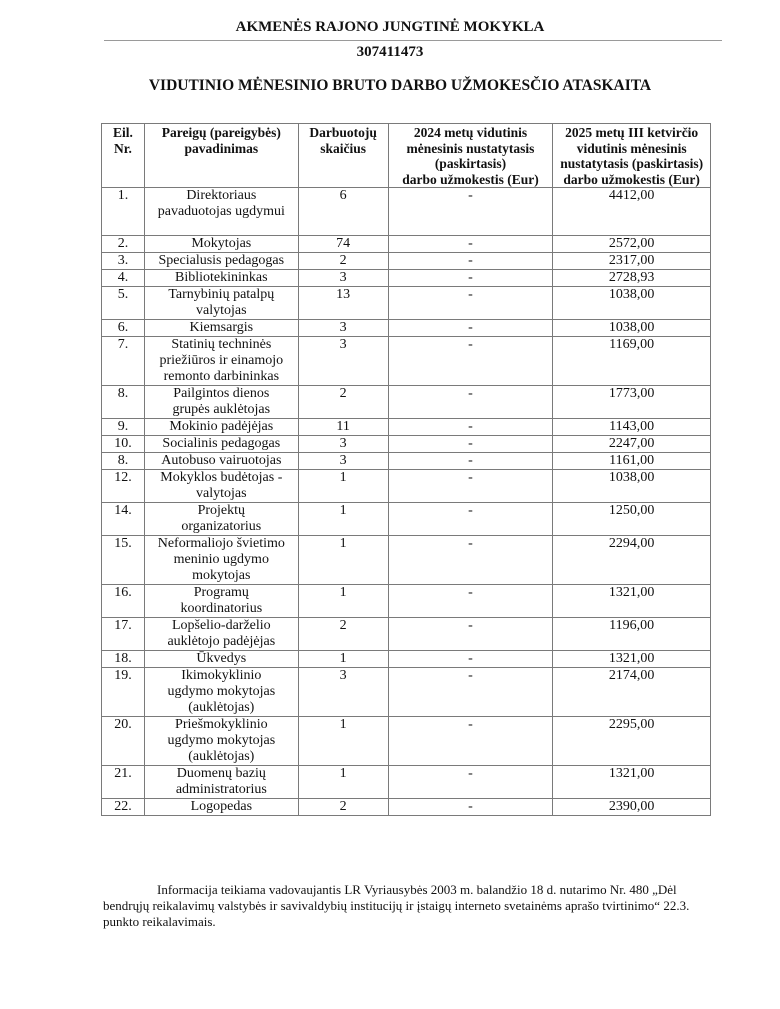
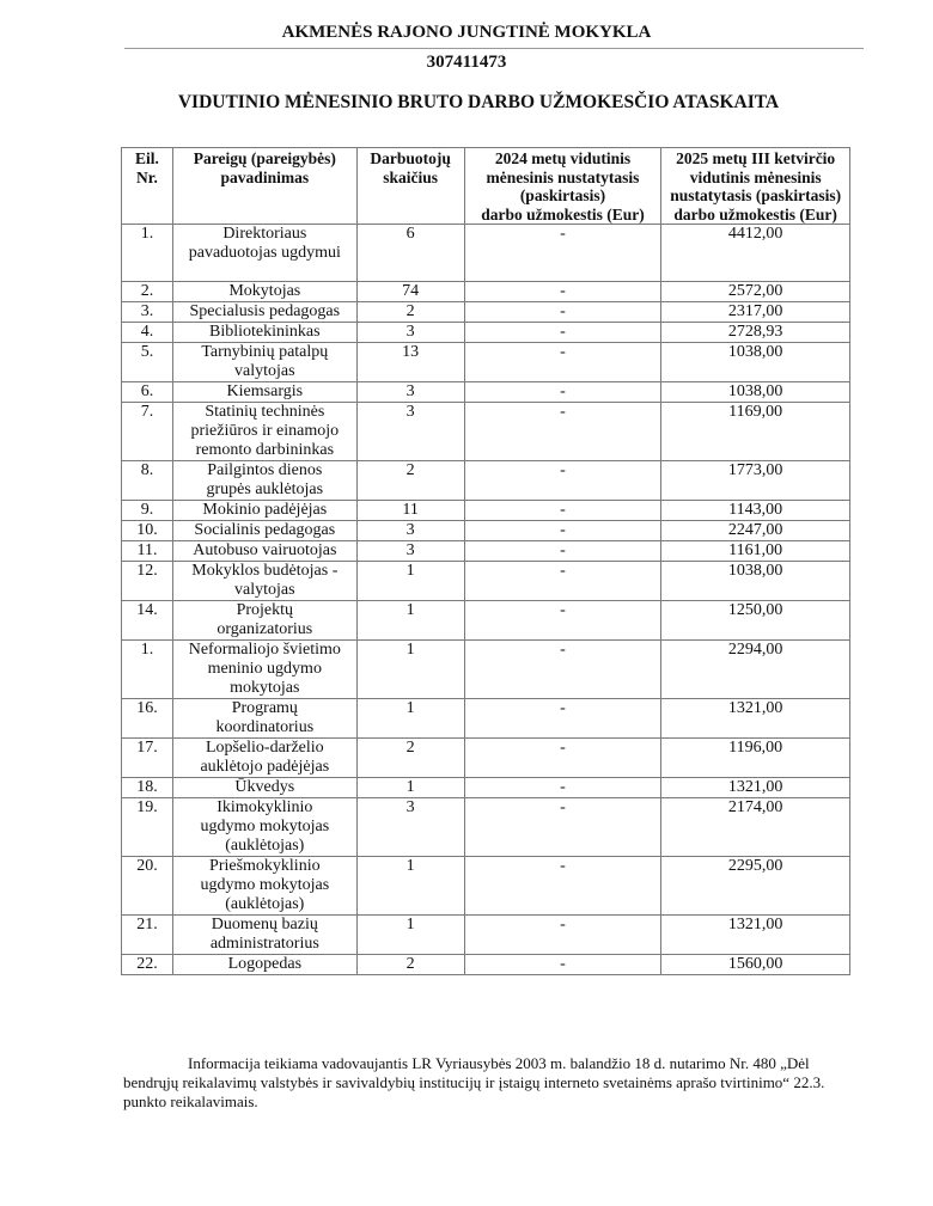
  AKMENĖS RAJONO JUNGTINĖ MOKYKLA
  307411473
  VIDUTINIO MĖNESINIO BRUTO DARBO UŽMOKESČIO ATASKAITA
  Eil.Nr.	Pareigų (pareigybės)pavadinimas	Darbuotojųskaičius	2024 metų vidutinismėnesinis nustatytasis(paskirtasis)darbo užmokestis (Eur)	2025 metų III ketvirčiovidutinis mėnesinisnustatytasis (paskirtasis)darbo užmokestis (Eur)
  1.	Direktoriauspavaduotojas ugdymui	6	-	4412,00
  2.	Mokytojas	74	-	2572,00
  3.	Specialusis pedagogas	2	-	2317,00
  4.	Bibliotekininkas	3	-	2728,93
  5.	Tarnybinių patalpųvalytojas	13	-	1038,00
  6.	Kiemsargis	3	-	1038,00
  7.	Statinių techninėspriežiūros ir einamojoremonto darbininkas	3	-	1169,00
  8.	Pailgintos dienosgrupės auklėtojas	2	-	1773,00
  9.	Mokinio padėjėjas	11	-	1143,00
  10.	Socialinis pedagogas	3	-	2247,00
- 8.	Autobuso vairuotojas	3	-	1161,00
+ 11.	Autobuso vairuotojas	3	-	1161,00
  12.	Mokyklos budėtojas -valytojas	1	-	1038,00
  14.	Projektųorganizatorius	1	-	1250,00
- 15.	Neformaliojo švietimomeninio ugdymomokytojas	1	-	2294,00
+ 1.	Neformaliojo švietimomeninio ugdymomokytojas	1	-	2294,00
  16.	Programųkoordinatorius	1	-	1321,00
  17.	Lopšelio-darželioauklėtojo padėjėjas	2	-	1196,00
  18.	Ūkvedys	1	-	1321,00
  19.	Ikimokykliniougdymo mokytojas(auklėtojas)	3	-	2174,00
  20.	Priešmokykliniougdymo mokytojas(auklėtojas)	1	-	2295,00
  21.	Duomenų baziųadministratorius	1	-	1321,00
- 22.	Logopedas	2	-	2390,00
+ 22.	Logopedas	2	-	1560,00
  Informacija teikiama vadovaujantis LR Vyriausybės 2003 m. balandžio 18 d. nutarimo Nr. 480 „Dėl bendrųjų reikalavimų valstybės ir savivaldybių institucijų ir įstaigų interneto svetainėms aprašo tvirtinimo“ 22.3. punkto reikalavimais.
